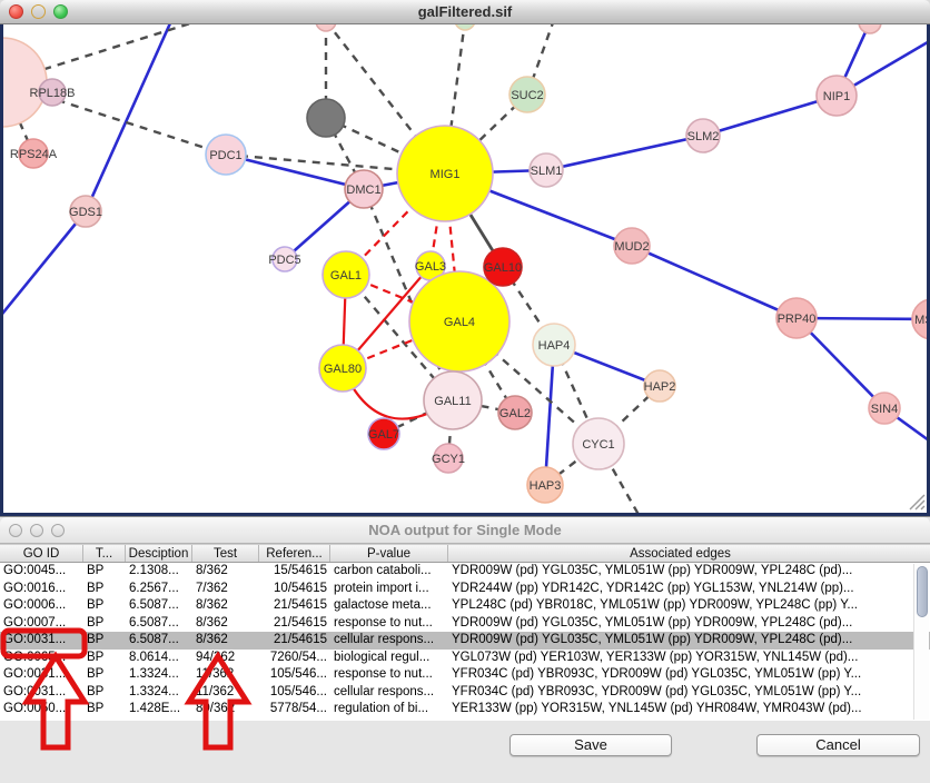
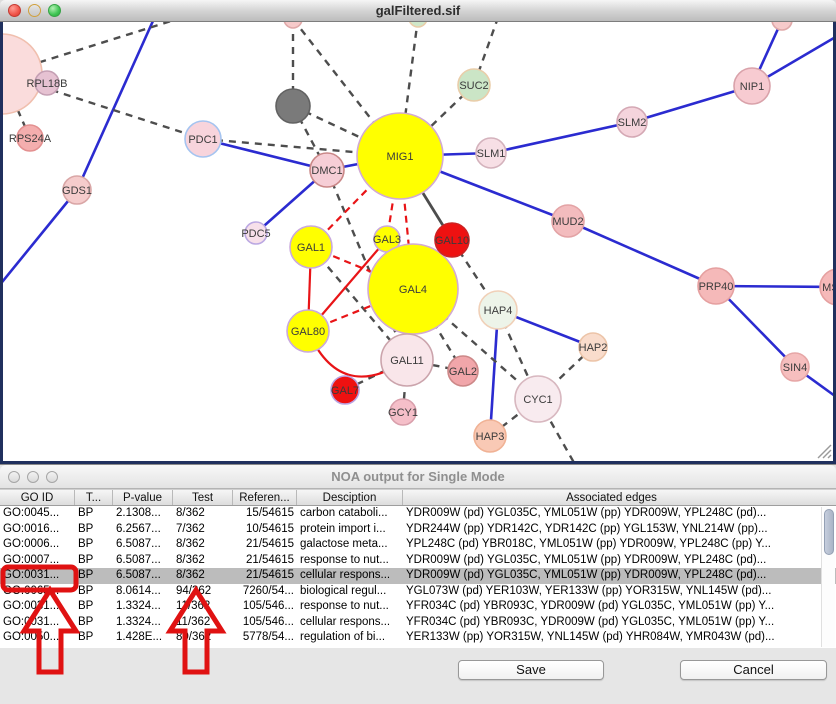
  galFiltered.sif
  RPL18B
  RPS24A
  GDS1
  PDC1
  DMC1
  MIG1
  SUC2
  SLM1
  SLM2
  NIP1
  MUD2
  PRP40
  SIN4
  HAP2
  CYC1
  HAP3
  HAP4
  PDC5
  GAL1
  GAL3
  GAL4
  GAL80
  GAL10
  GAL7
  GAL11
  GAL2
  GCY1
  NOA output for Single Mode
  GO ID
  T...
- Desciption
+ P-value
  Test
  Referen...
- P-value
+ Desciption
  Associated edges
  GO:0045...
  BP
  2.1308...
  8/362
  15/54615
  carbon cataboli...
  YDR009W (pd) YGL035C, YML051W (pp) YDR009W, YPL248C (pd)...
  GO:0016...
  BP
  6.2567...
  7/362
  10/54615
  protein import i...
  YDR244W (pp) YDR142C, YDR142C (pp) YGL153W, YNL214W (pp)...
  GO:0006...
  BP
  6.5087...
  8/362
  21/54615
  galactose meta...
  YPL248C (pd) YBR018C, YML051W (pp) YDR009W, YPL248C (pp) Y...
  GO:0007...
  BP
  6.5087...
  8/362
  21/54615
  response to nut...
  YDR009W (pd) YGL035C, YML051W (pp) YDR009W, YPL248C (pd)...
  GO:0031...
  BP
  6.5087...
  8/362
  21/54615
  cellular respons...
  YDR009W (pd) YGL035C, YML051W (pp) YDR009W, YPL248C (pd)...
  BP
  8.0614...
  94/62
  7260/54...
  biological regul...
  YGL073W (pd) YER103W, YER133W (pp) YOR315W, YNL145W (pd)...
  GO:001..
  BP
  1.3324...
  105/546...
  response to nut...
  YFR034C (pd) YBR093C, YDR009W (pd) YGL035C, YML051W (pp) Y...
  GO:031...
  BP
  1.3324...
  1/362
  105/546...
  cellular respons...
  YFR034C (pd) YBR093C, YDR009W (pd) YGL035C, YML051W (pp) Y...
  GO:000...
  BP
  1.428E...
  5778/54...
  regulation of bi...
  YER133W (pp) YOR315W, YNL145W (pd) YHR084W, YMR043W (pd)...
  Save
  Cancel
